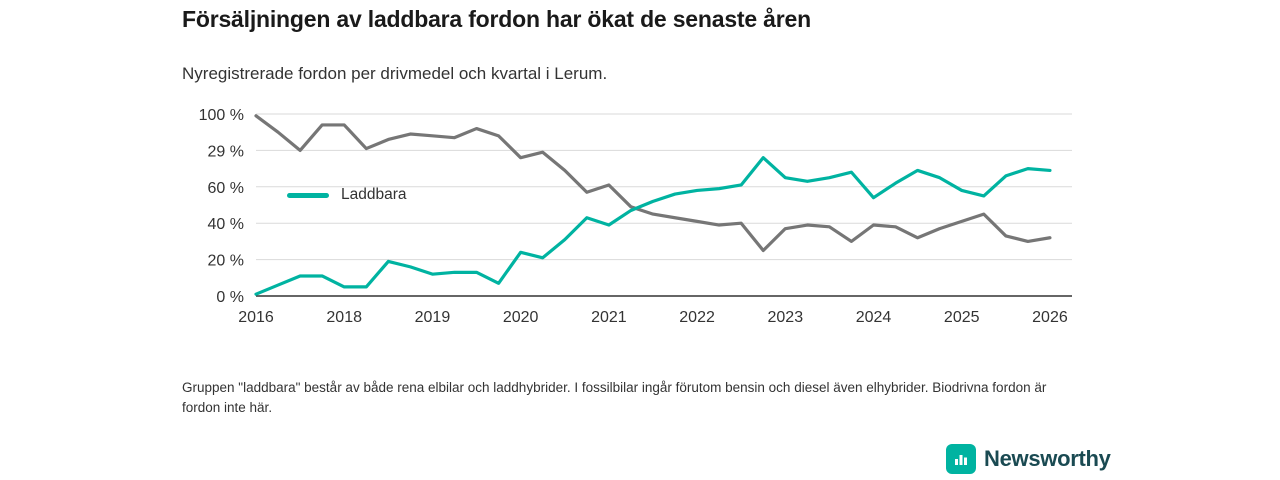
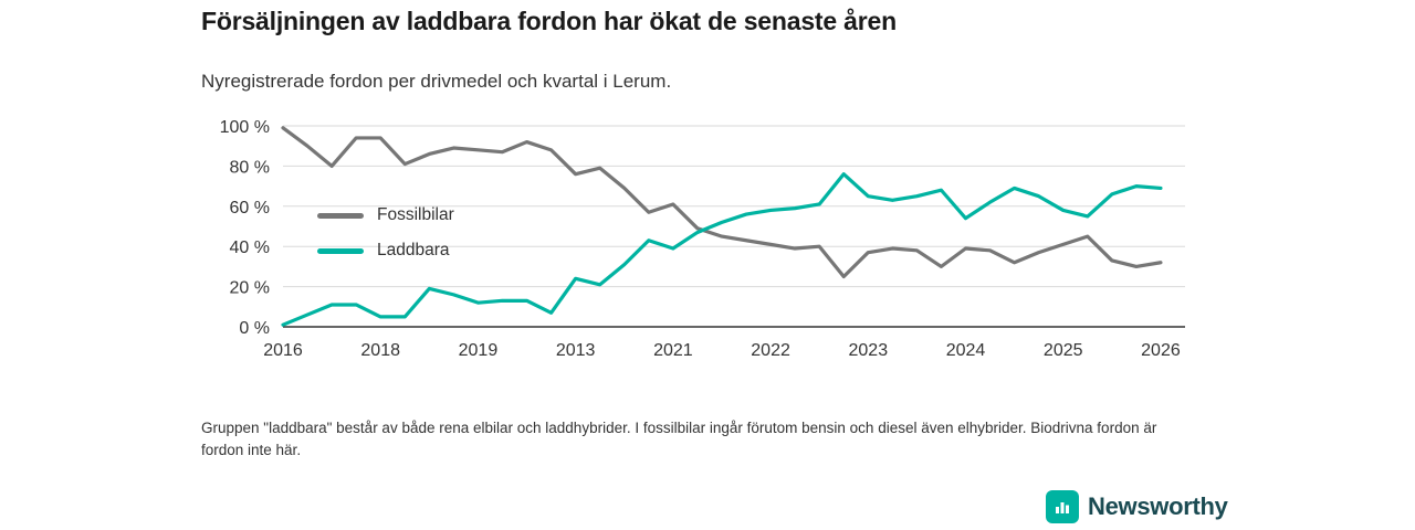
  Försäljningen av laddbara fordon har ökat de senaste åren
  Nyregistrerade fordon per drivmedel och kvartal i Lerum.
  0 %
  20 %
  40 %
  60 %
- 29 %
+ 80 %
  100 %
  2016
  2018
  2019
- 2020
+ 2013
  2021
  2022
  2023
  2024
  2025
  2026
+ Fossilbilar
  Laddbara
  Gruppen "laddbara" består av både rena elbilar och laddhybrider. I fossilbilar ingår förutom bensin och diesel även elhybrider. Biodrivna fordon är fordon inte här.
  Newsworthy
